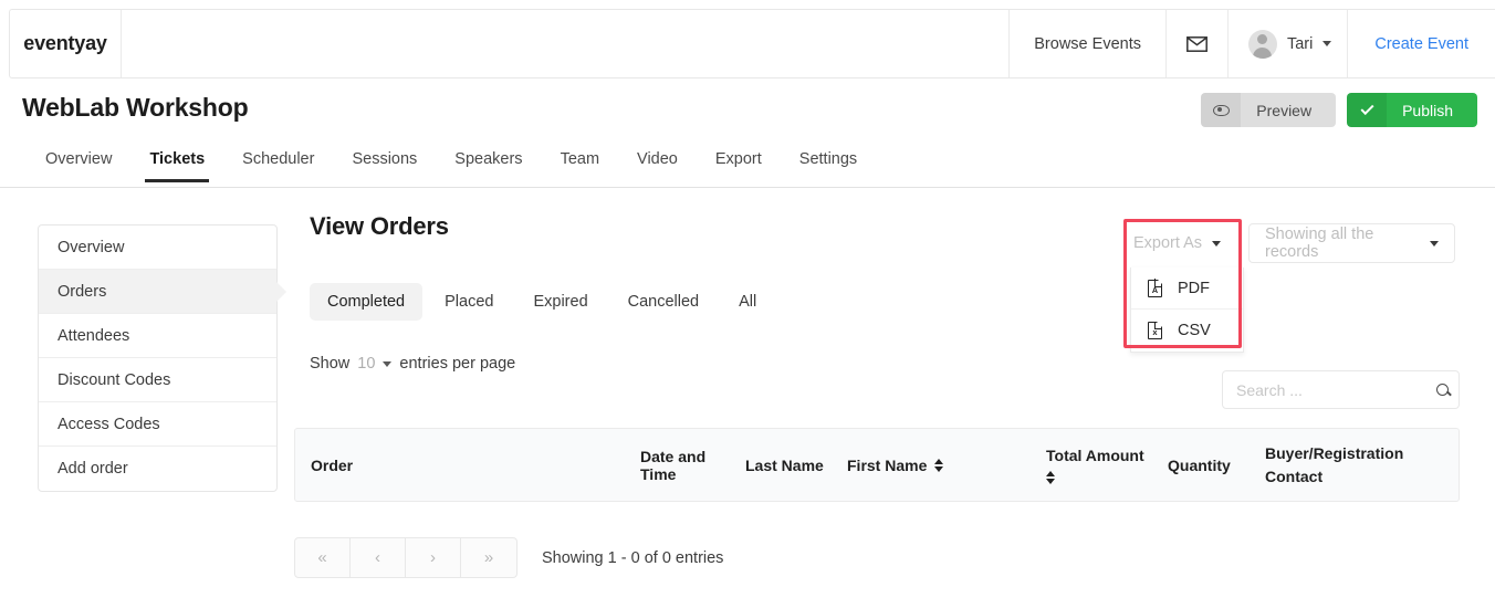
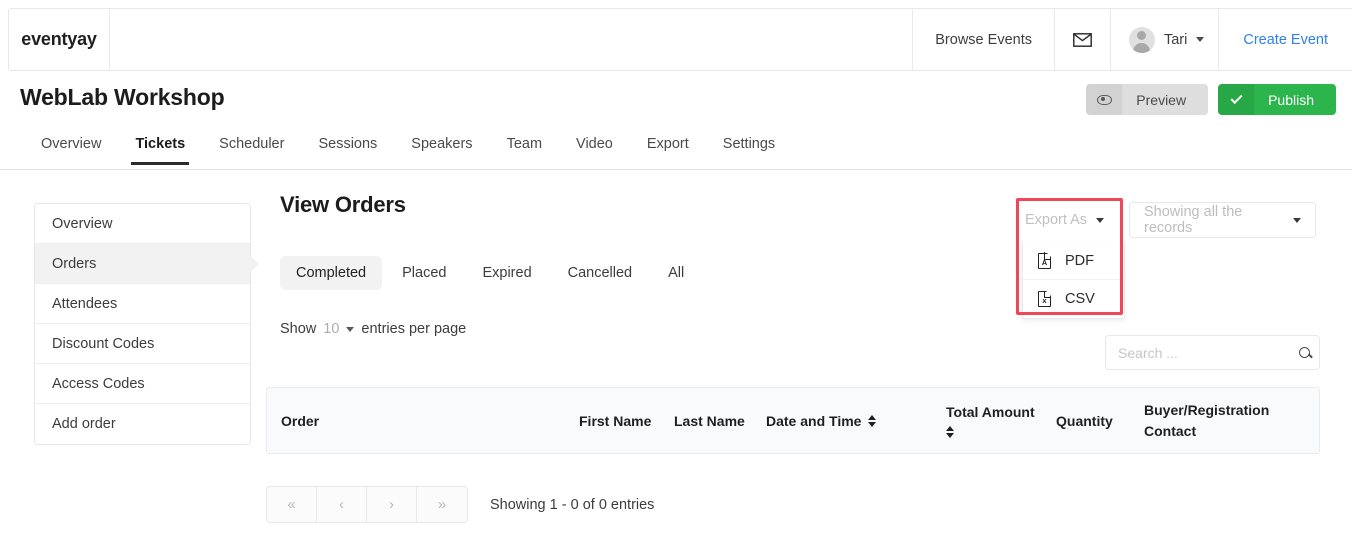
  eventyay
  Browse Events
  Tari
  Create Event
  WebLab Workshop
  Preview
  Publish
  Overview
  Tickets
  Scheduler
  Sessions
  Speakers
  Team
  Video
  Export
  Settings
  Overview
  Orders
  Attendees
  Discount Codes
  Access Codes
  Add order
  View Orders
  Completed
  Placed
  Expired
  Cancelled
  All
  Show
  10
  entries per page
  Export As
  A
  PDF
  x
  CSV
  Showing all the records
  Search ...
  Order
- Date and Time
+ First Name
  Last Name
- First Name
+ Date and Time
  Total Amount
  Quantity
  Buyer/Registration Contact
  «
  ‹
  ›
  »
  Showing 1 - 0 of 0 entries
